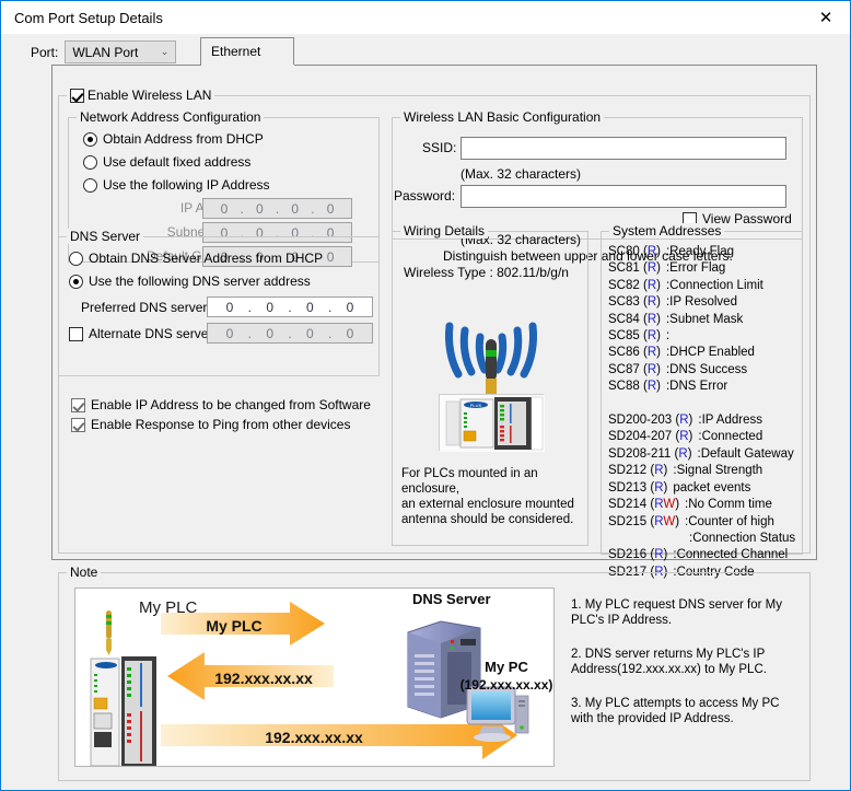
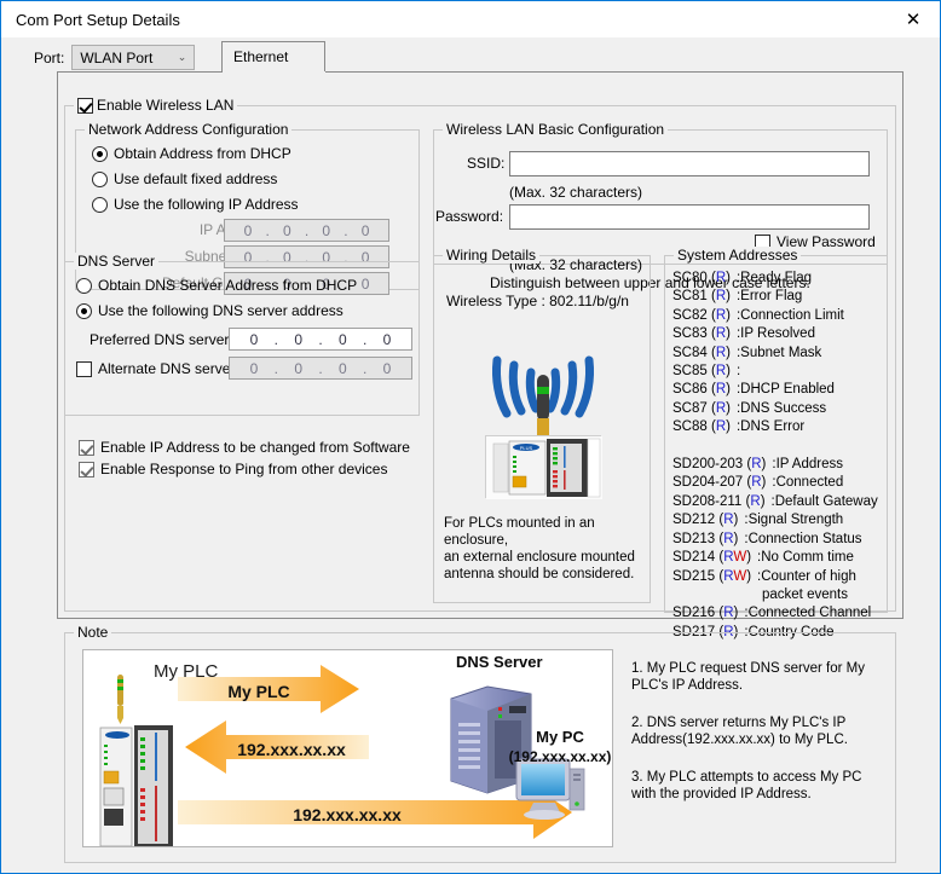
  Com Port Setup Details
  ✕
  Port:
  WLAN Port
  ⌄
  Ethernet
  Enable Wireless LAN
  Network Address Configuration
  Obtain Address from DHCP
  Use default fixed address
  Use the following IP Address
  0
  .
  0
  .
  0
  .
  0
  0
  .
  0
  .
  0
  .
  0
  0
  .
  0
  .
  0
  .
  0
  DNS Server
  Obtain DNS Server Address from DHCP
  Use the following DNS server address
  Preferred DNS server
  0
  .
  0
  .
  0
  .
  0
  Alternate DNS serve
  0
  .
  0
  .
  0
  .
  0
  Enable IP Address to be changed from Software
  Enable Response to Ping from other devices
  Wireless LAN Basic Configuration
  SSID:
  (Max. 32 characters)
  Password:
  View Password
  (Max. 32 characters)
  Distinguish between upper and lower case letters.
  Wiring Details
  Wireless Type : 802.11/b/g/n
  For PLCs mounted in an enclosure,
  an external enclosure mounted
  antenna should be considered.
  System Addresses
  SC80 (R) :Ready Flag
  SC81 (R) :Error Flag
  SC82 (R) :Connection Limit
  SC83 (R) :IP Resolved
  SC84 (R) :Subnet Mask
  SC85 (R) :
  SC86 (R) :DHCP Enabled
  SC87 (R) :DNS Success
  SC88 (R) :DNS Error
  SD200-203 (R) :IP Address
  SD204-207 (R) :Connected
  SD208-211 (R) :Default Gateway
  SD212 (R) :Signal Strength
- SD213 (R) packet events
+ SD213 (R) :Connection Status
  SD214 (RW) :No Comm time
  SD215 (RW) :Counter of high
- :Connection Status
+ packet events
  SD216 (R) :Connected Channel
  SD217 (R) :Country Code
  Note
  My PLC
  DNS Server
  My PC
  (192.xxx.xx.xx)
  My PLC
  192.xxx.xx.xx
  192.xxx.xx.xx
  1. My PLC request DNS server for My PLC's IP Address.
  2. DNS server returns My PLC's IP Address(192.xxx.xx.xx) to My PLC.
  3. My PLC attempts to access My PC with the provided IP Address.
